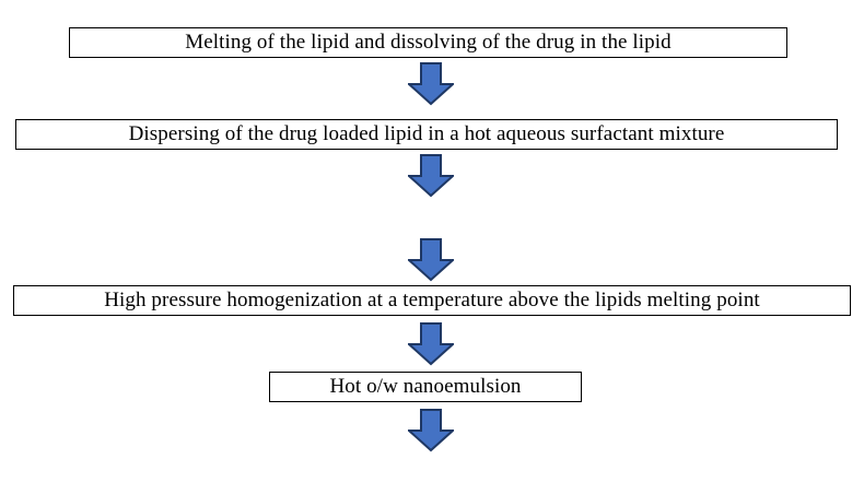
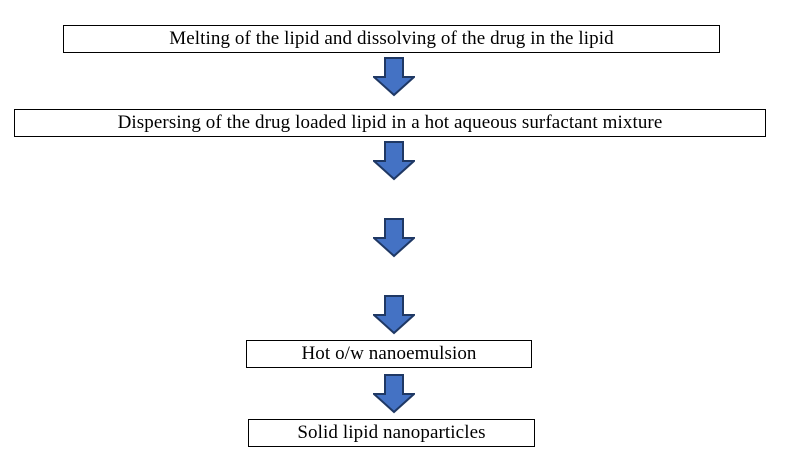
  Melting of the lipid and dissolving of the drug in the lipid
  Dispersing of the drug loaded lipid in a hot aqueous surfactant mixture
- High pressure homogenization at a temperature above the lipids melting point
  Hot o/w nanoemulsion
+ Solid lipid nanoparticles
